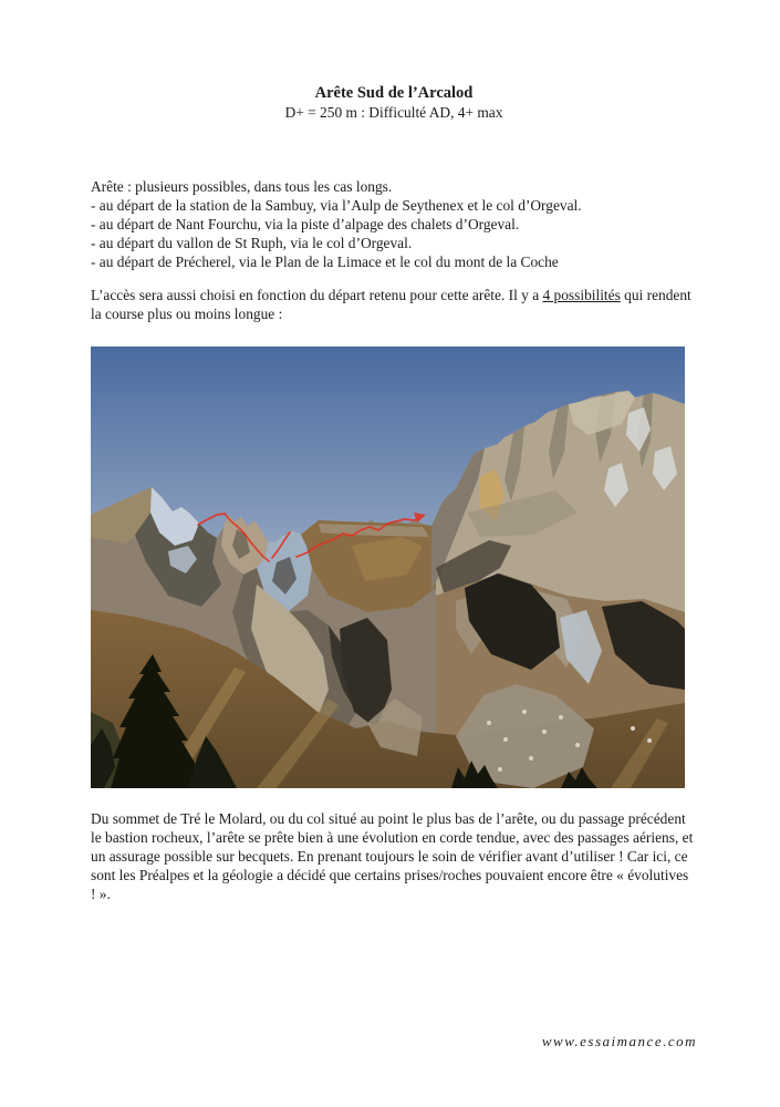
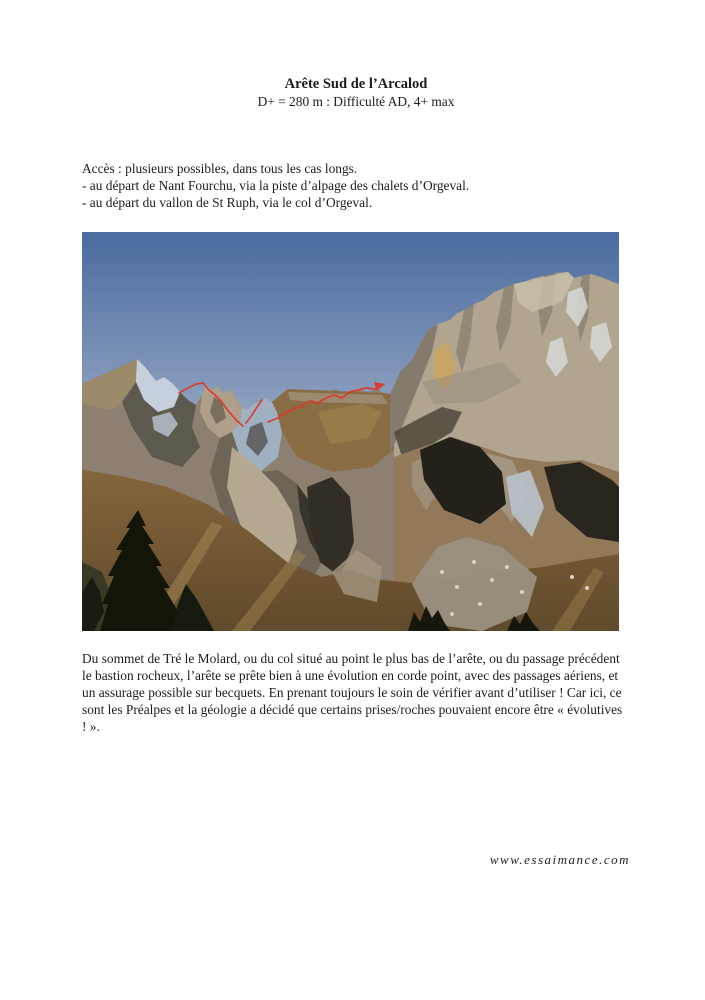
  Arête Sud de l’Arcalod
- D+ = 250 m : Difficulté AD, 4+ max
+ D+ = 280 m : Difficulté AD, 4+ max
- Arête : plusieurs possibles, dans tous les cas longs.
+ Accès : plusieurs possibles, dans tous les cas longs.
- - au départ de la station de la Sambuy, via l’Aulp de Seythenex et le col d’Orgeval.
  - au départ de Nant Fourchu, via la piste d’alpage des chalets d’Orgeval.
  - au départ du vallon de St Ruph, via le col d’Orgeval.
- - au départ de Précherel, via le Plan de la Limace et le col du mont de la Coche
- L’accès sera aussi choisi en fonction du départ retenu pour cette arête. Il y a 4 possibilités qui rendent la course plus ou moins longue :
- Du sommet de Tré le Molard, ou du col situé au point le plus bas de l’arête, ou du passage précédent le bastion rocheux, l’arête se prête bien à une évolution en corde tendue, avec des passages aériens, et un assurage possible sur becquets. En prenant toujours le soin de vérifier avant d’utiliser ! Car ici, ce sont les Préalpes et la géologie a décidé que certains prises/roches pouvaient encore être « évolutives ! ».
+ Du sommet de Tré le Molard, ou du col situé au point le plus bas de l’arête, ou du passage précédent le bastion rocheux, l’arête se prête bien à une évolution en corde point, avec des passages aériens, et un assurage possible sur becquets. En prenant toujours le soin de vérifier avant d’utiliser ! Car ici, ce sont les Préalpes et la géologie a décidé que certains prises/roches pouvaient encore être « évolutives ! ».
  www.essaimance.com
